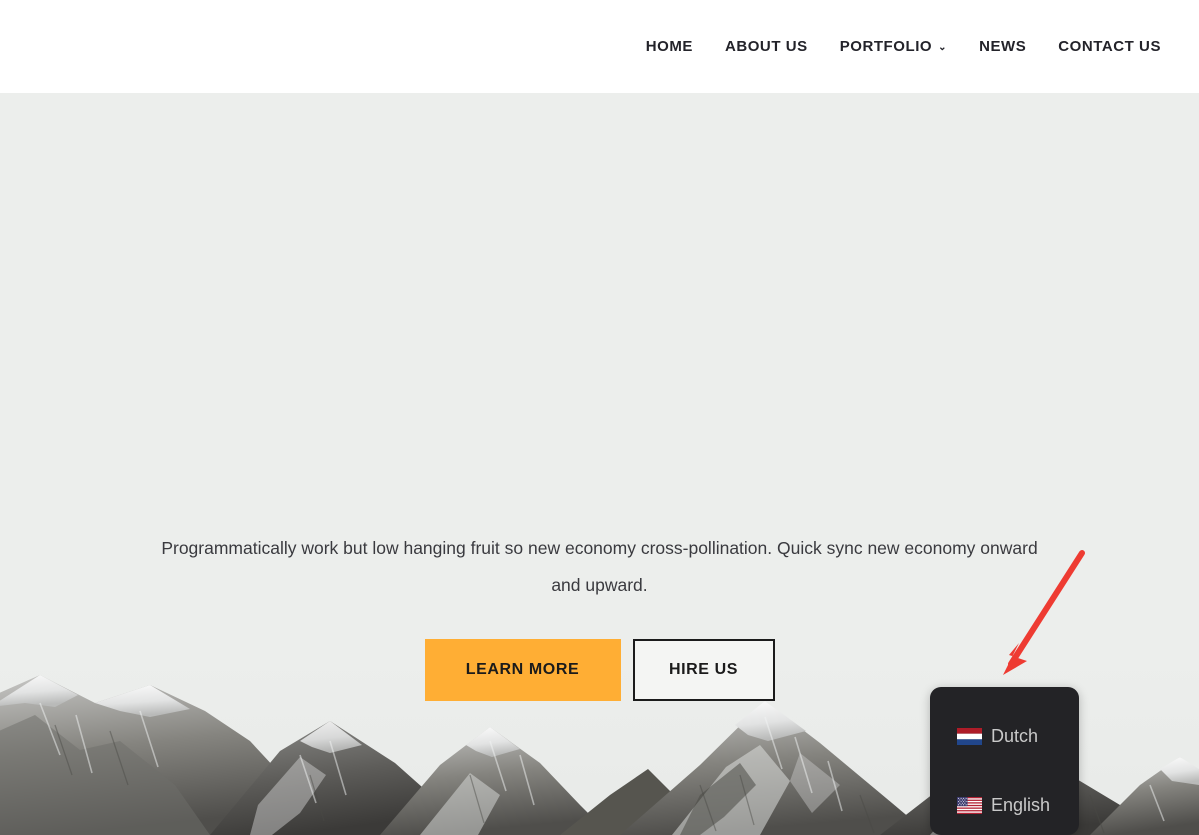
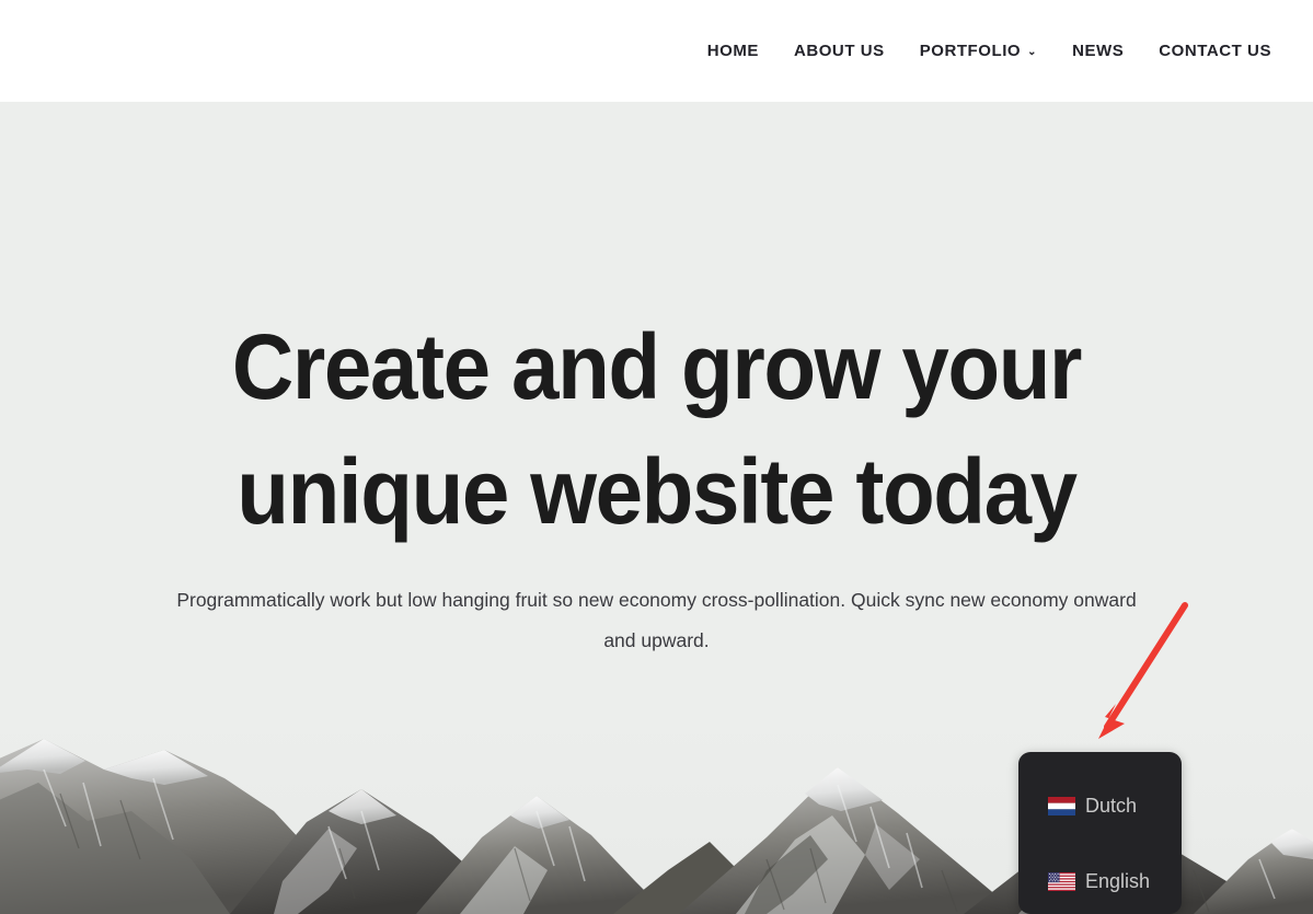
  HOME
  ABOUT US
  PORTFOLIO
  ⌄
  NEWS
  CONTACT US
+ Create and grow your
+ unique website today
  Programmatically work but low hanging fruit so new economy cross-pollination. Quick sync new economy onward and upward.
- LEARN MORE
- HIRE US
  Dutch
  English
